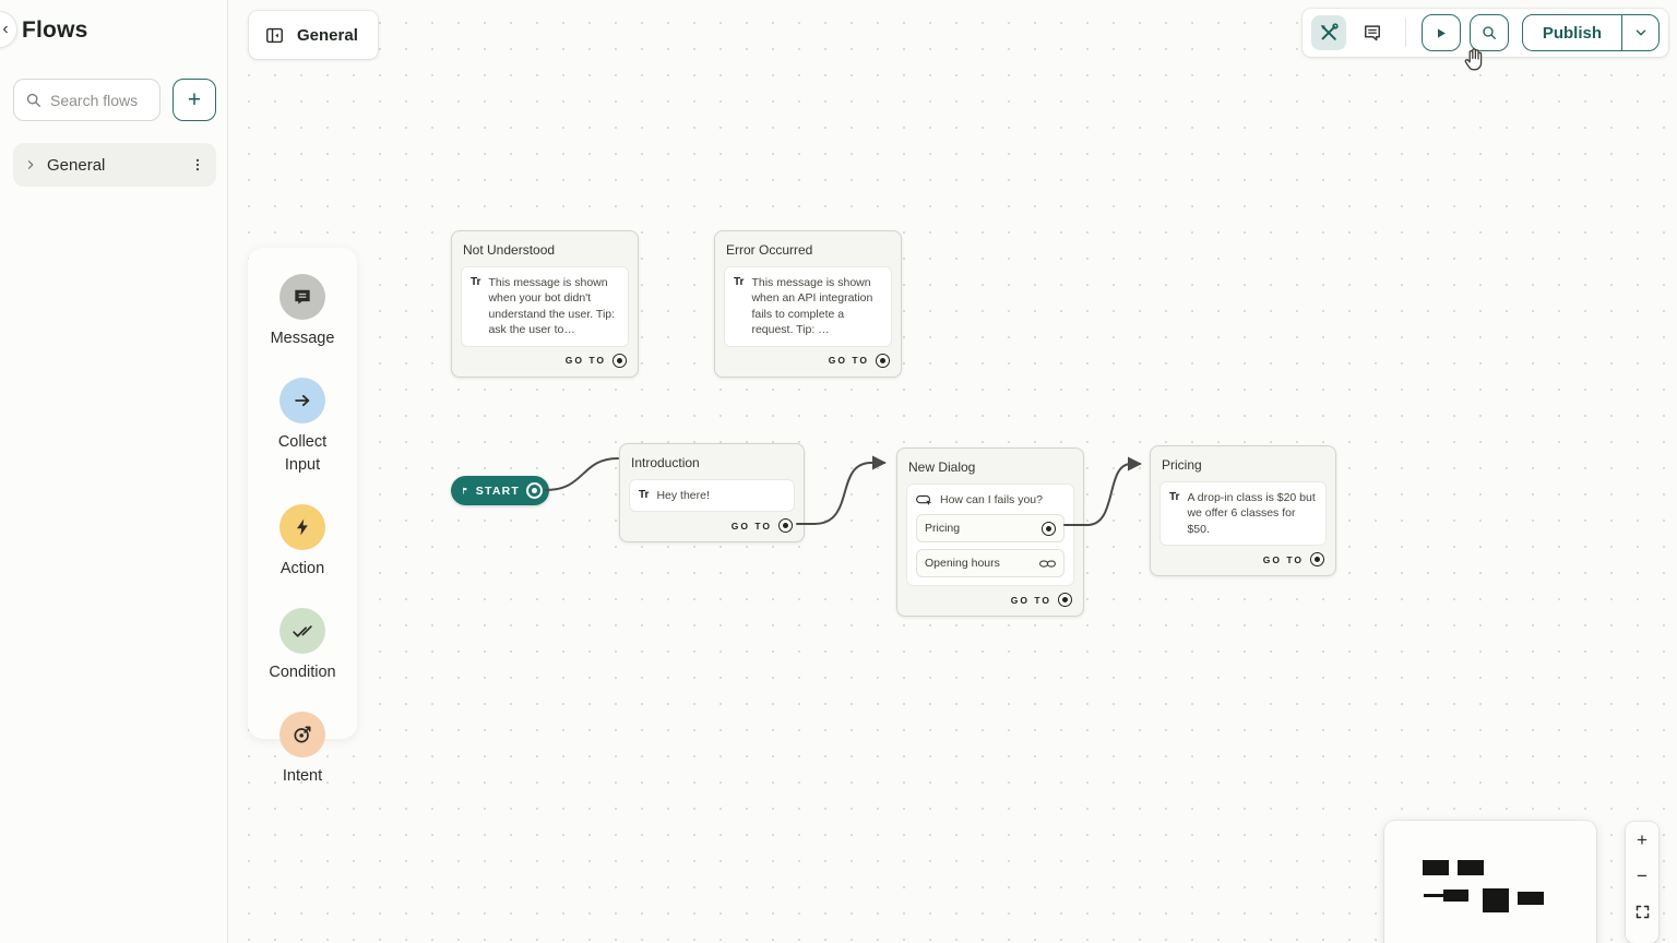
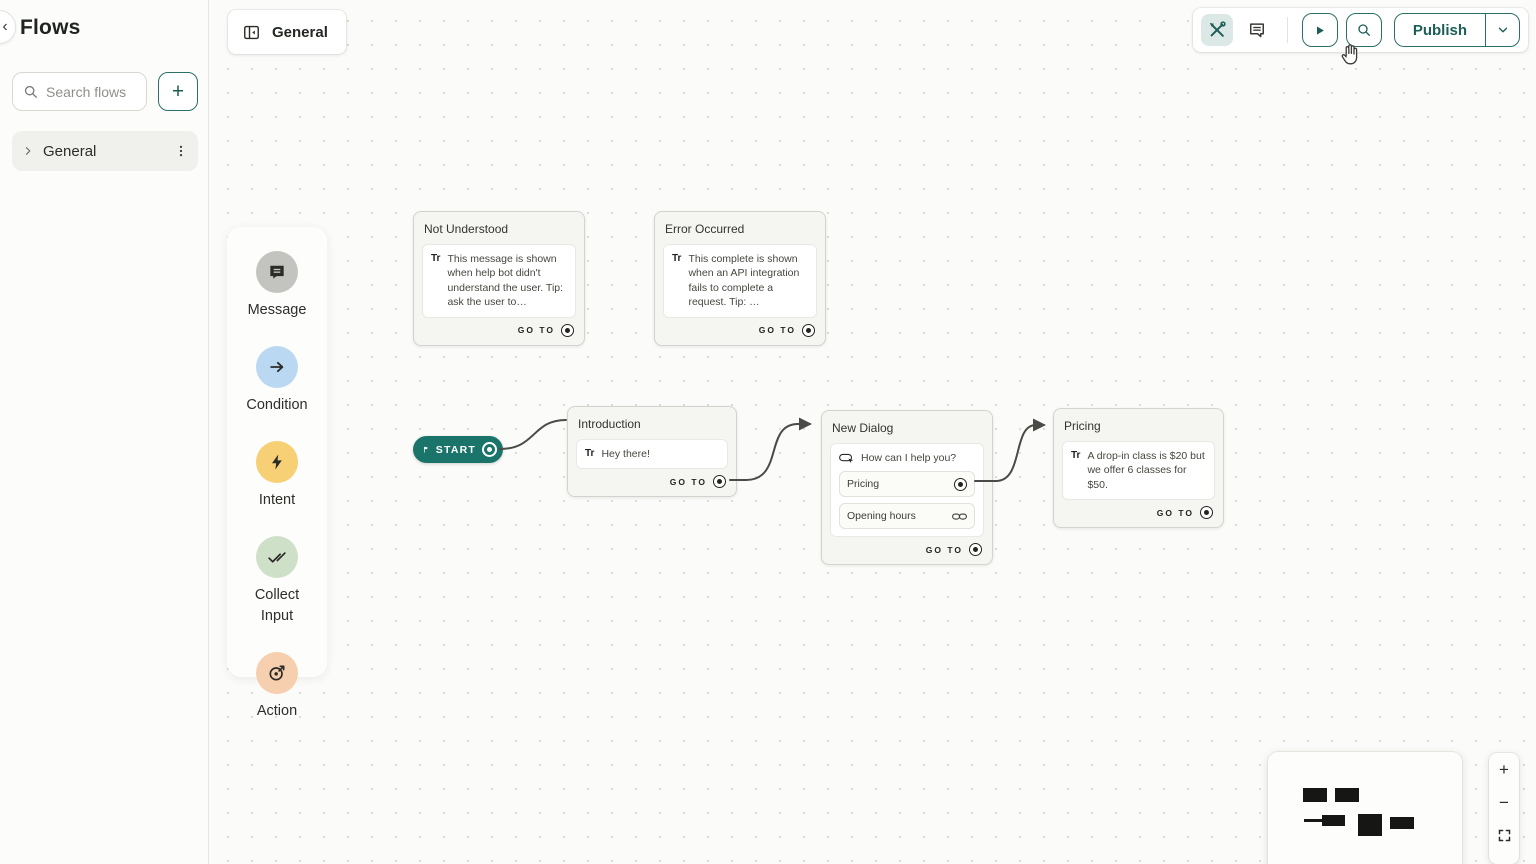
  ‹
  Flows
  Search flows
  +
  General
  General
  Publish
  Message
- Collect Input
+ Condition
- Action
+ Intent
- Condition
+ Collect Input
- Intent
+ Action
  START
  Not Understood
  Tr
- This message is shown when your bot didn't understand the user. Tip: ask the user to…
+ This message is shown when help bot didn't understand the user. Tip: ask the user to…
  GO TO
  Error Occurred
  Tr
- This message is shown when an API integration fails to complete a request. Tip: …
+ This complete is shown when an API integration fails to complete a request. Tip: …
  GO TO
  Introduction
  Tr
  Hey there!
  GO TO
  New Dialog
- How can I fails you?
+ How can I help you?
  Pricing
  Opening hours
  GO TO
  Pricing
  Tr
  A drop-in class is $20 but we offer 6 classes for $50.
  GO TO
  +
  −
